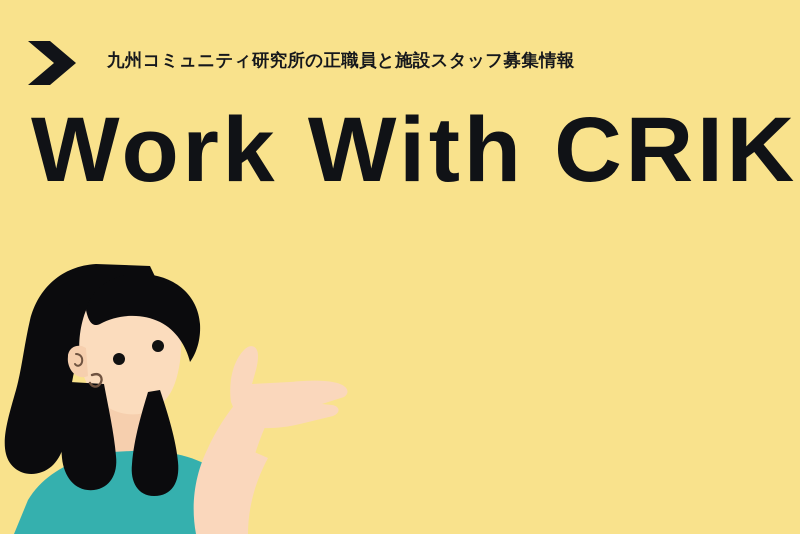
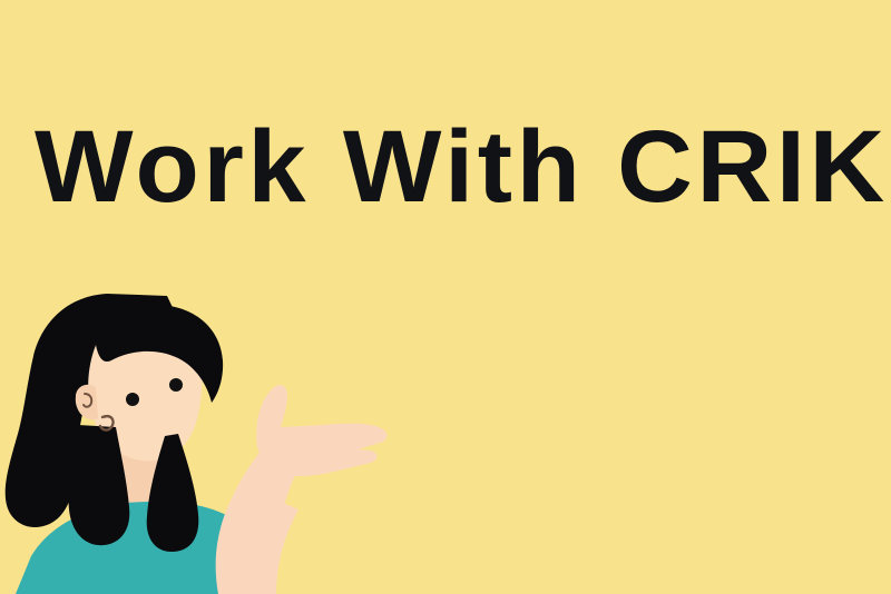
- 九州コミュニティ研究所の正職員と施設スタッフ募集情報
  Work With CRIK
